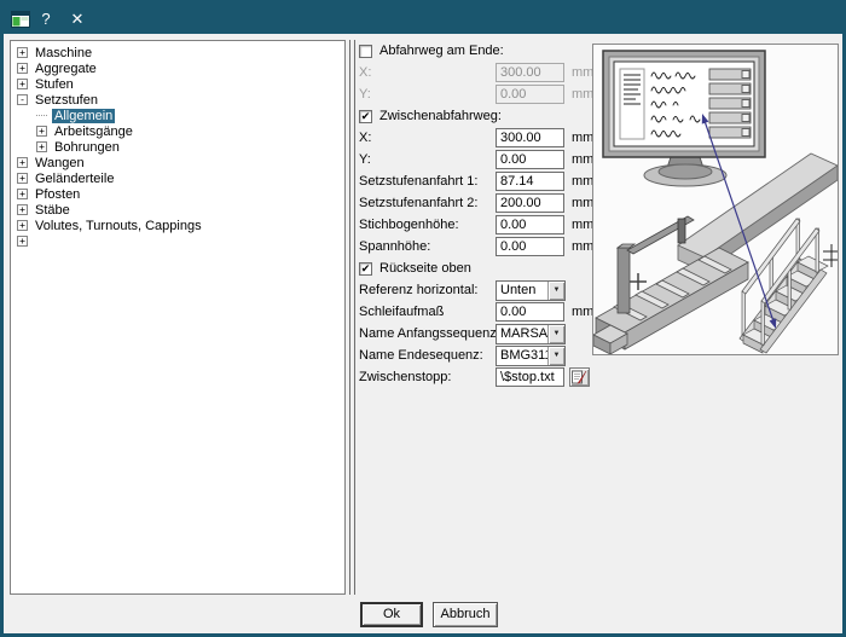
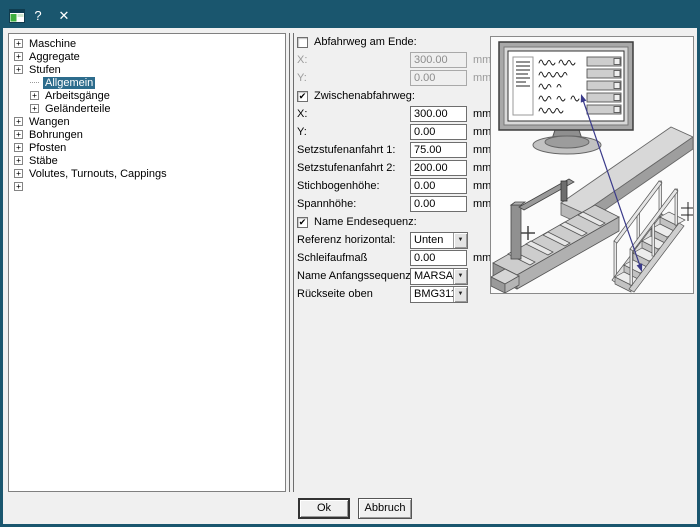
  ?
  ✕
  +
  Maschine
  +
  Aggregate
  +
  Stufen
- -
- Setzstufen
  Allgemein
  +
  Arbeitsgänge
  +
- Bohrungen
+ Geländerteile
  +
  Wangen
  +
- Geländerteile
+ Bohrungen
  +
  Pfosten
  +
  Stäbe
  +
  Volutes, Turnouts, Cappings
  +
  Abfahrweg am Ende:
  X:
  300.00
  mm
  Y:
  0.00
  mm
  ✔
  Zwischenabfahrweg:
  X:
  300.00
  mm
  Y:
  0.00
  mm
  Setzstufenanfahrt 1:
- 87.14
+ 75.00
  mm
  Setzstufenanfahrt 2:
  200.00
  mm
  Stichbogenhöhe:
  0.00
  mm
  Spannhöhe:
  0.00
  mm
  ✔
- Rückseite oben
+ Name Endesequenz:
  Referenz horizontal:
  Unten
  Schleifaufmaß
  0.00
  mm
  Name Anfangssequenz
- Name Endesequenz:
+ Rückseite oben
  BMG31
- Zwischenstopp:
- \$stop.txt
  Ok
  Abbruch
